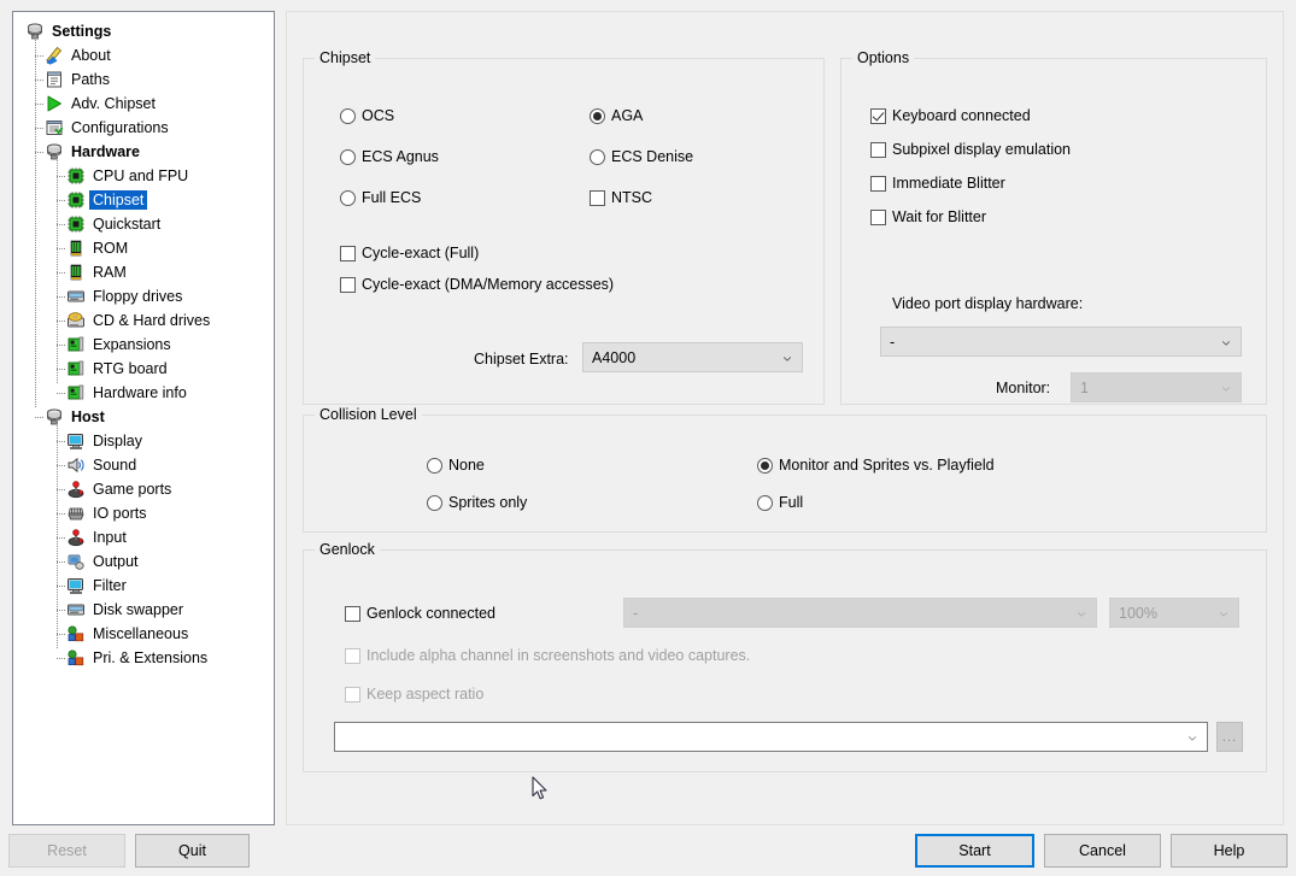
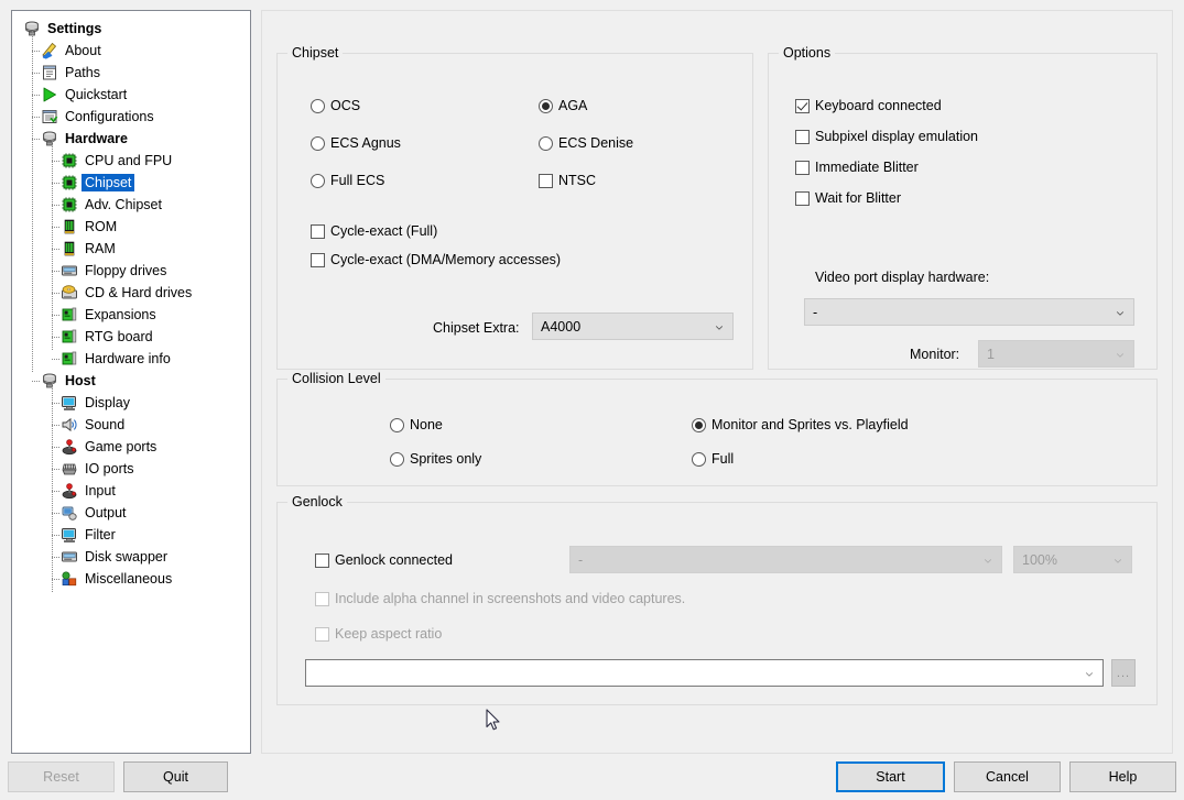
  Settings
  About
  Paths
- Adv. Chipset
+ Quickstart
  Configurations
  Hardware
  CPU and FPU
  Chipset
- Quickstart
+ Adv. Chipset
  ROM
  RAM
  Floppy drives
  CD & Hard drives
  Expansions
  RTG board
  Hardware info
  Host
  Display
  Sound
  Game ports
  IO ports
  Input
  Output
  Filter
  Disk swapper
  Miscellaneous
- Pri. & Extensions
  Chipset
  OCS
  ECS Agnus
  Full ECS
  AGA
  ECS Denise
  NTSC
  Cycle-exact (Full)
  Cycle-exact (DMA/Memory accesses)
  Chipset Extra:
  A4000
  Options
  Keyboard connected
  Subpixel display emulation
  Immediate Blitter
  Wait for Blitter
  Video port display hardware:
  -
  Monitor:
  1
  Collision Level
  None
  Sprites only
  Monitor and Sprites vs. Playfield
  Full
  Genlock
  Genlock connected
  -
  100%
  Include alpha channel in screenshots and video captures.
  Keep aspect ratio
  ...
  Reset
  Quit
  Start
  Cancel
  Help
